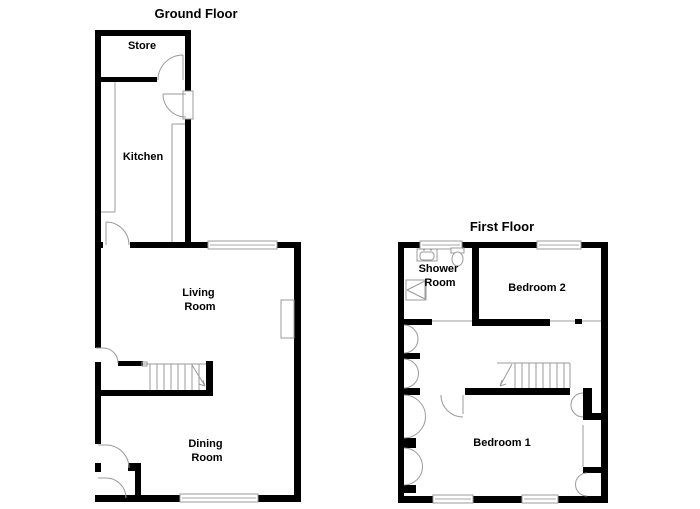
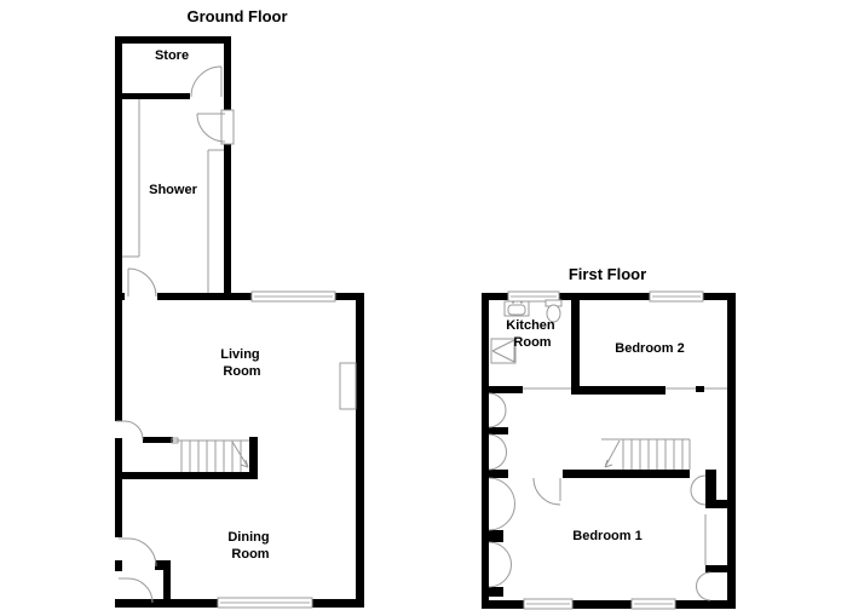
  Ground Floor
  Store
- Kitchen
+ Shower
  Living Room
  Dining Room
  First Floor
- Shower Room
+ Kitchen Room
  Bedroom 2
  Bedroom 1
